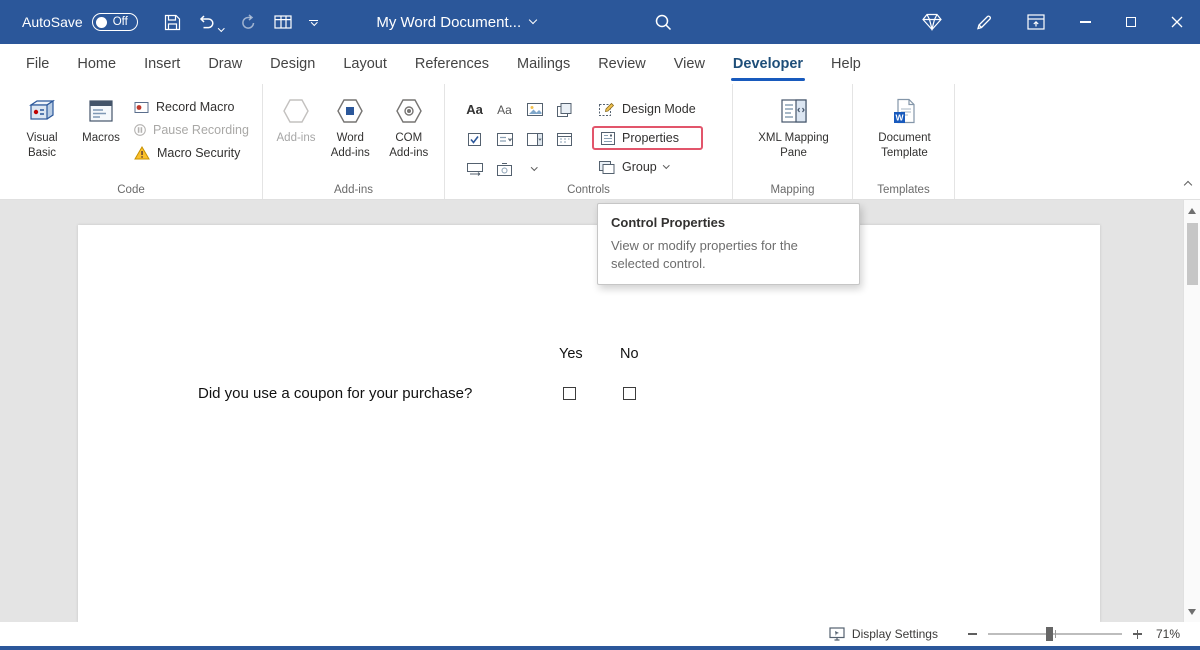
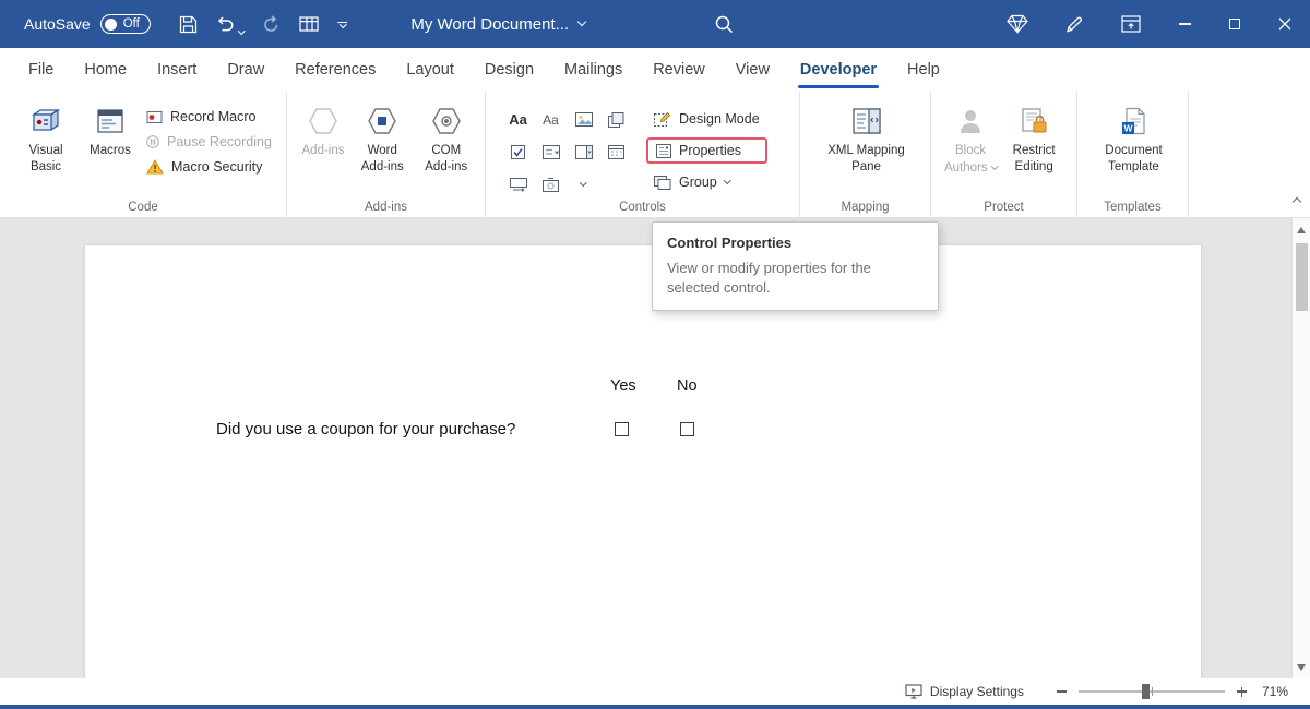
  AutoSave
  Off
  My Word Document...
  File
  Home
  Insert
  Draw
- Design
+ References
  Layout
- References
+ Design
  Mailings
  Review
  View
  Developer
  Help
  Visual Basic
  Macros
  Record Macro
  Pause Recording
  Macro Security
  Code
  Add-ins
  Word Add-ins
  COM Add-ins
  Add-ins
  Aa
  Aa
  Design Mode
  Properties
  Group
  Controls
  XML Mapping Pane
  Mapping
+ Block
+ Authors
+ Restrict Editing
+ Protect
  W
  Document Template
  Templates
  Yes
  No
  Did you use a coupon for your purchase?
  Control Properties
  View or modify properties for the selected control.
  Display Settings
  71%
